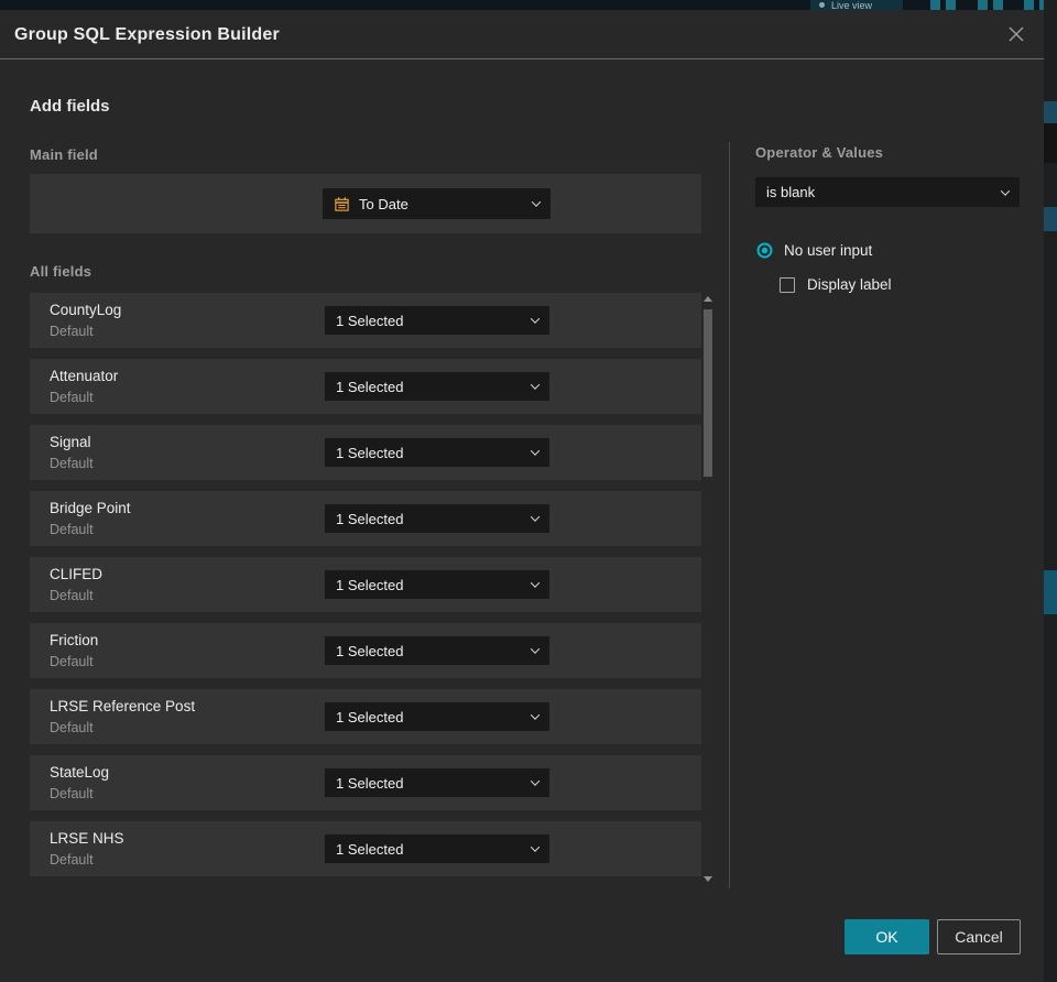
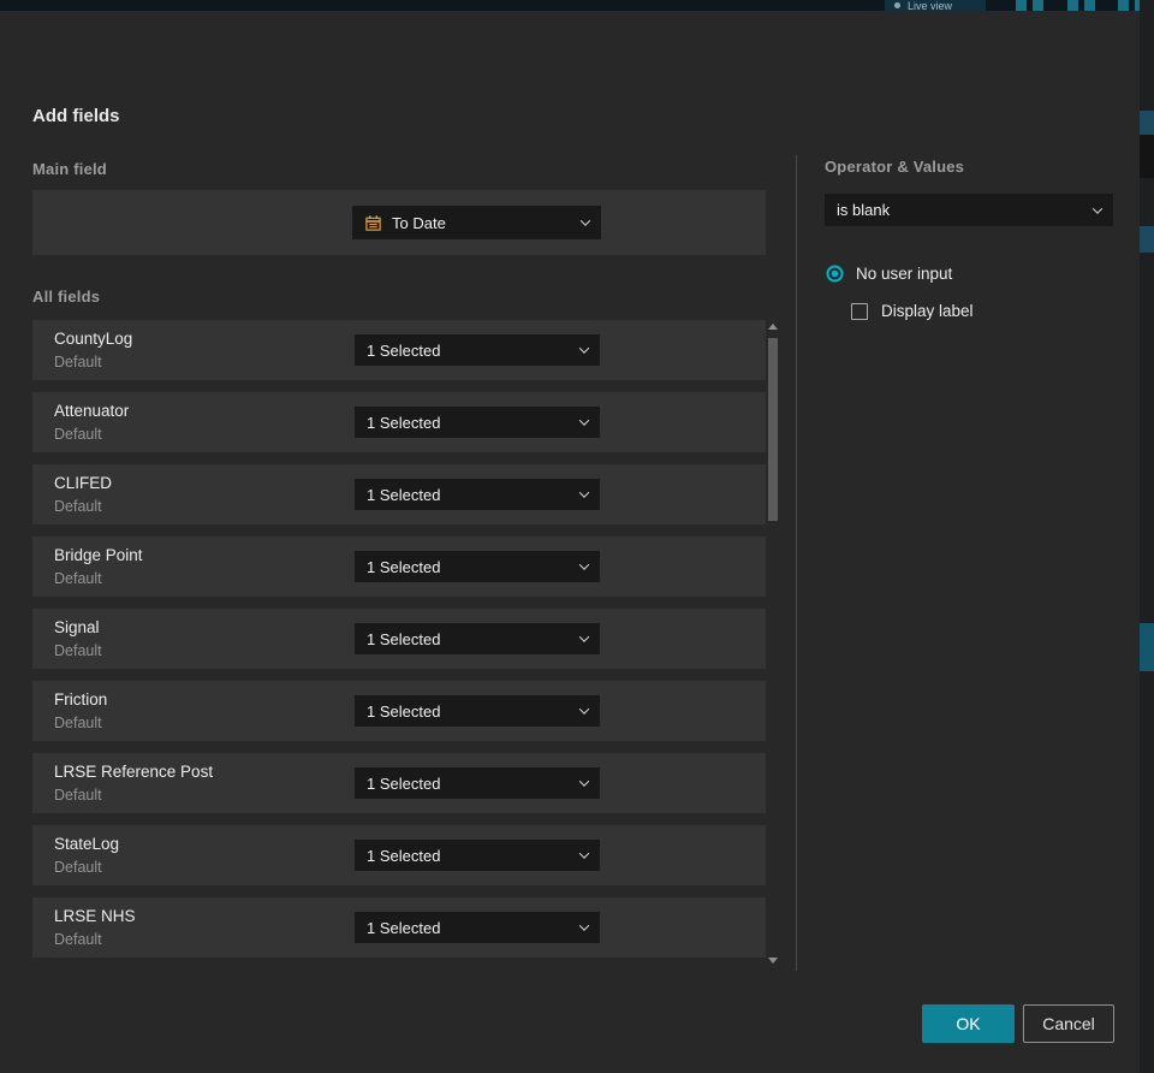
  Live view
- Group SQL Expression Builder
  Add fields
  Main field
  To Date
  All fields
  CountyLog
  Default
  1 Selected
  Attenuator
  Default
  1 Selected
- Signal
+ CLIFED
  Default
  1 Selected
  Bridge Point
  Default
  1 Selected
- CLIFED
+ Signal
  Default
  1 Selected
  Friction
  Default
  1 Selected
  LRSE Reference Post
  Default
  1 Selected
  StateLog
  Default
  1 Selected
  LRSE NHS
  Default
  1 Selected
  Operator & Values
  is blank
  No user input
  Display label
  OK
  Cancel
